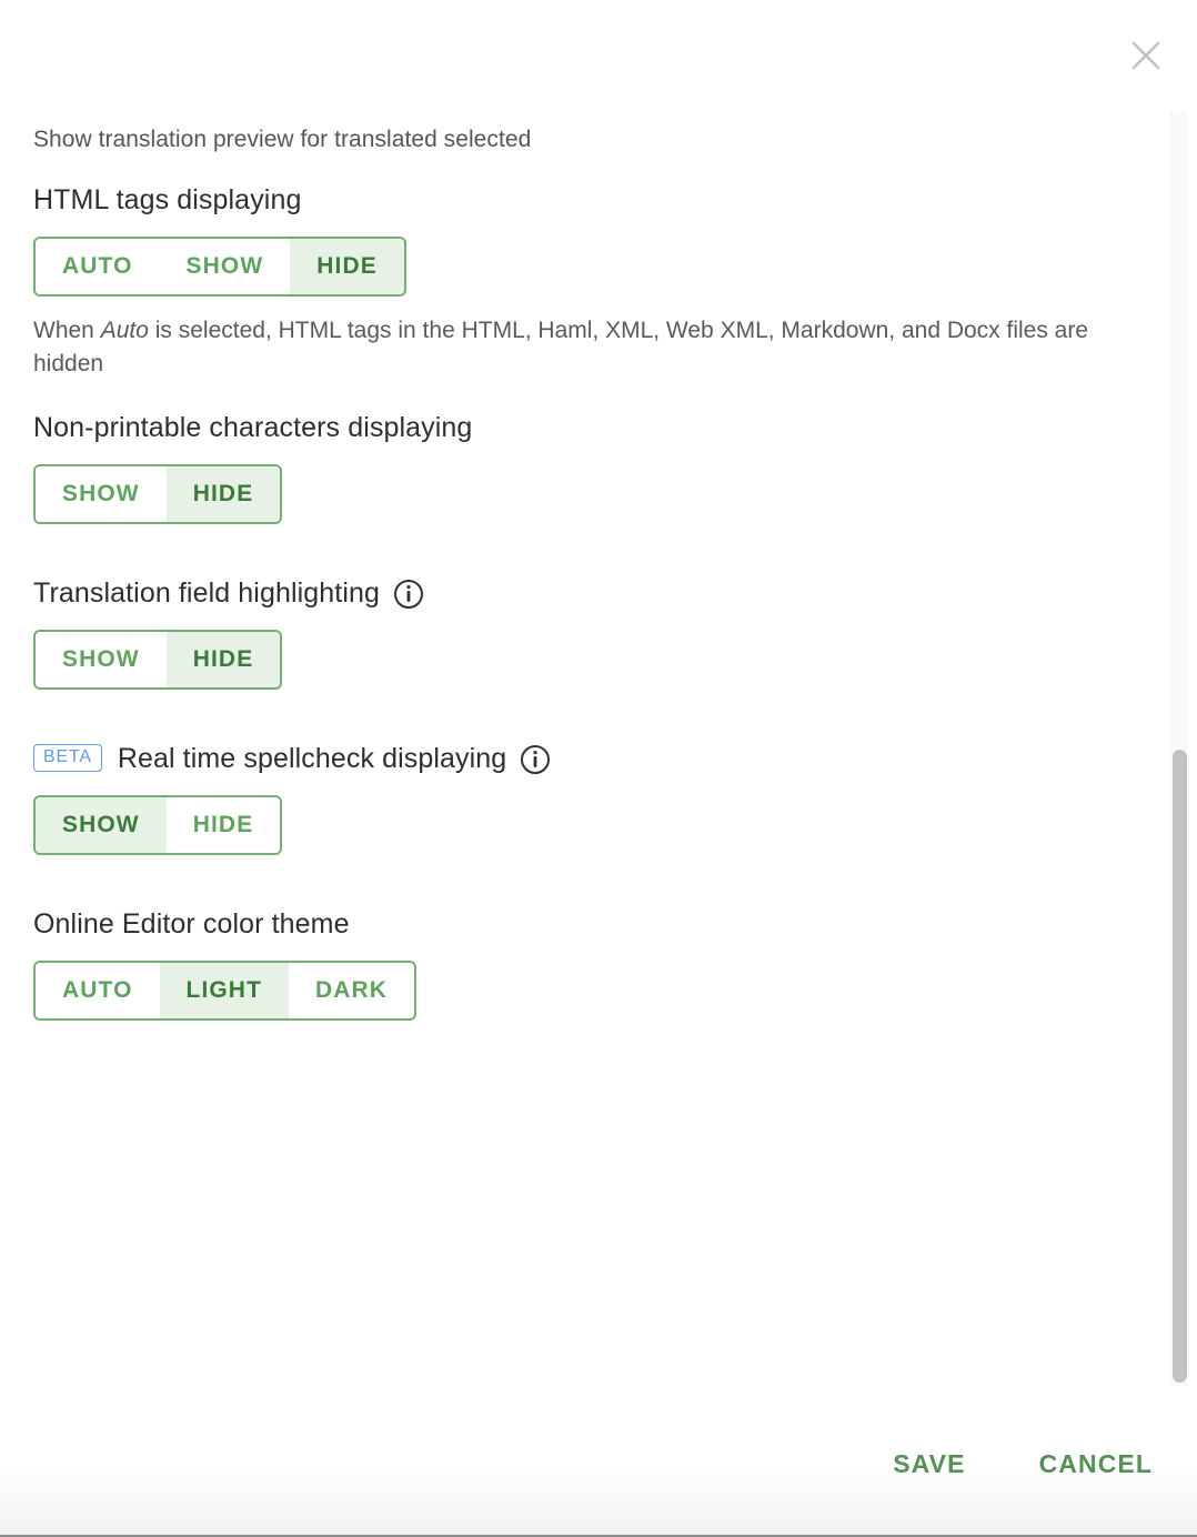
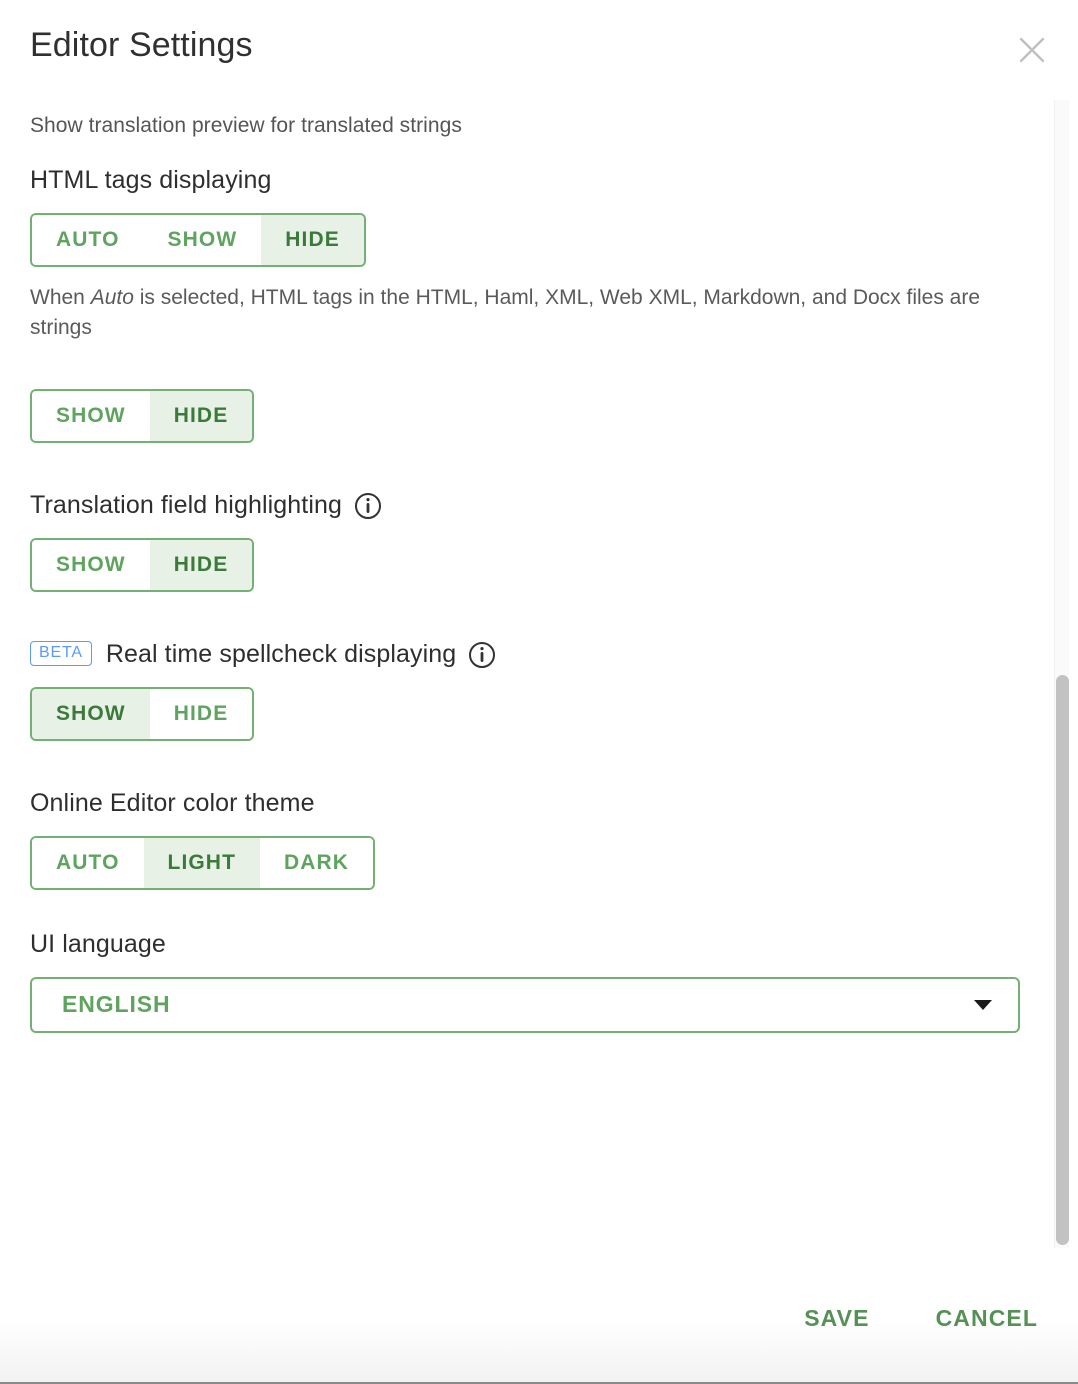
+ Editor Settings
- Show translation preview for translated selected
+ Show translation preview for translated strings
  HTML tags displaying
  AUTO
  SHOW
  HIDE
- When Auto is selected, HTML tags in the HTML, Haml, XML, Web XML, Markdown, and Docx files are hidden
+ When Auto is selected, HTML tags in the HTML, Haml, XML, Web XML, Markdown, and Docx files are strings
- Non-printable characters displaying
  SHOW
  HIDE
  Translation field highlighting
  SHOW
  HIDE
  BETA
  Real time spellcheck displaying
  SHOW
  HIDE
  Online Editor color theme
  AUTO
  LIGHT
  DARK
+ UI language
+ ENGLISH
  SAVE
  CANCEL
